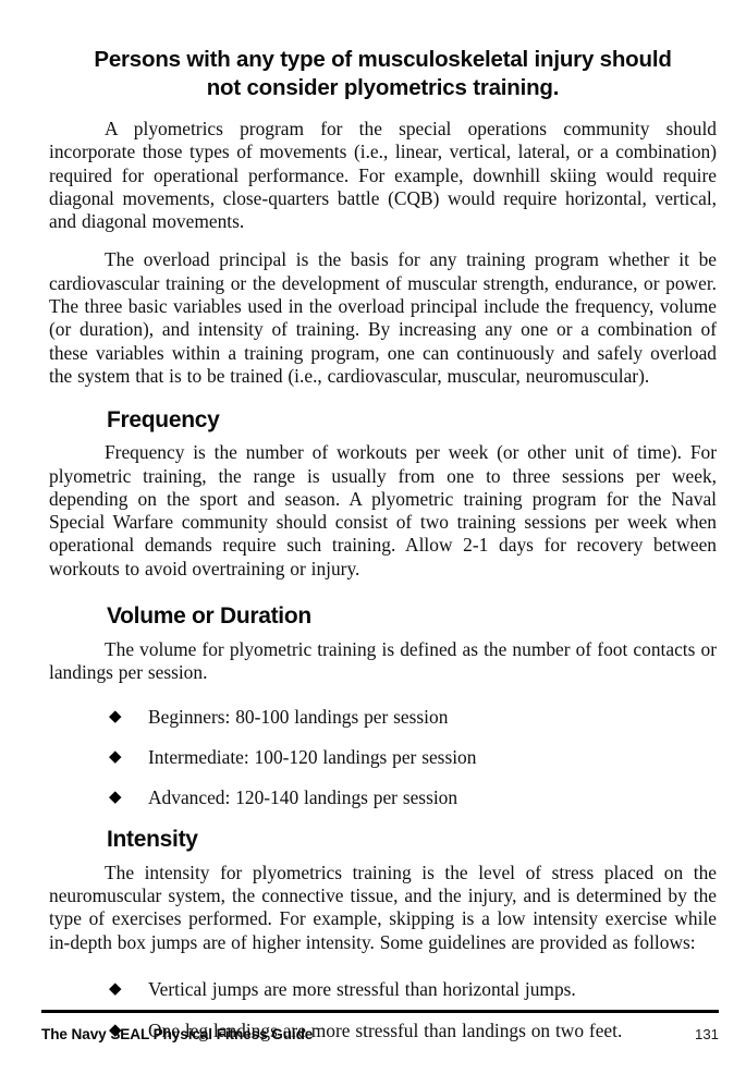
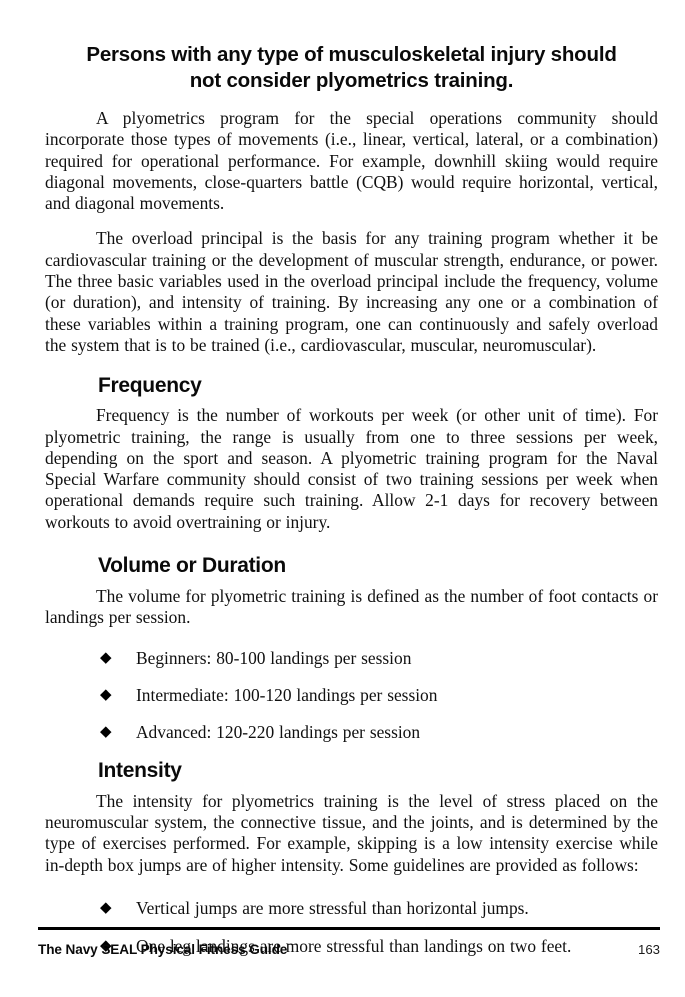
  Persons with any type of musculoskeletal injury should
  not consider plyometrics training.
  A plyometrics program for the special operations community should incorporate those types of movements (i.e., linear, vertical, lateral, or a combination) required for operational performance. For example, downhill skiing would require diagonal movements, close-quarters battle (CQB) would require horizontal, vertical, and diagonal movements.
  The overload principal is the basis for any training program whether it be cardiovascular training or the development of muscular strength, endurance, or power. The three basic variables used in the overload principal include the frequency, volume (or duration), and intensity of training. By increasing any one or a combination of these variables within a training program, one can continuously and safely overload the system that is to be trained (i.e., cardiovascular, muscular, neuromuscular).
  Frequency
  Frequency is the number of workouts per week (or other unit of time). For plyometric training, the range is usually from one to three sessions per week, depending on the sport and season. A plyometric training program for the Naval Special Warfare community should consist of two training sessions per week when operational demands require such training. Allow 2-1 days for recovery between workouts to avoid overtraining or injury.
  Volume or Duration
  The volume for plyometric training is defined as the number of foot contacts or landings per session.
  ◆
  Beginners: 80-100 landings per session
  ◆
  Intermediate: 100-120 landings per session
  ◆
- Advanced: 120-140 landings per session
+ Advanced: 120-220 landings per session
  Intensity
- The intensity for plyometrics training is the level of stress placed on the neuromuscular system, the connective tissue, and the injury, and is determined by the type of exercises performed. For example, skipping is a low intensity exercise while in-depth box jumps are of higher intensity. Some guidelines are provided as follows:
+ The intensity for plyometrics training is the level of stress placed on the neuromuscular system, the connective tissue, and the joints, and is determined by the type of exercises performed. For example, skipping is a low intensity exercise while in-depth box jumps are of higher intensity. Some guidelines are provided as follows:
  ◆
  Vertical jumps are more stressful than horizontal jumps.
  ◆
  One leg landings are more stressful than landings on two feet.
  The Navy SEAL Physical Fitness Guide
- 131
+ 163
